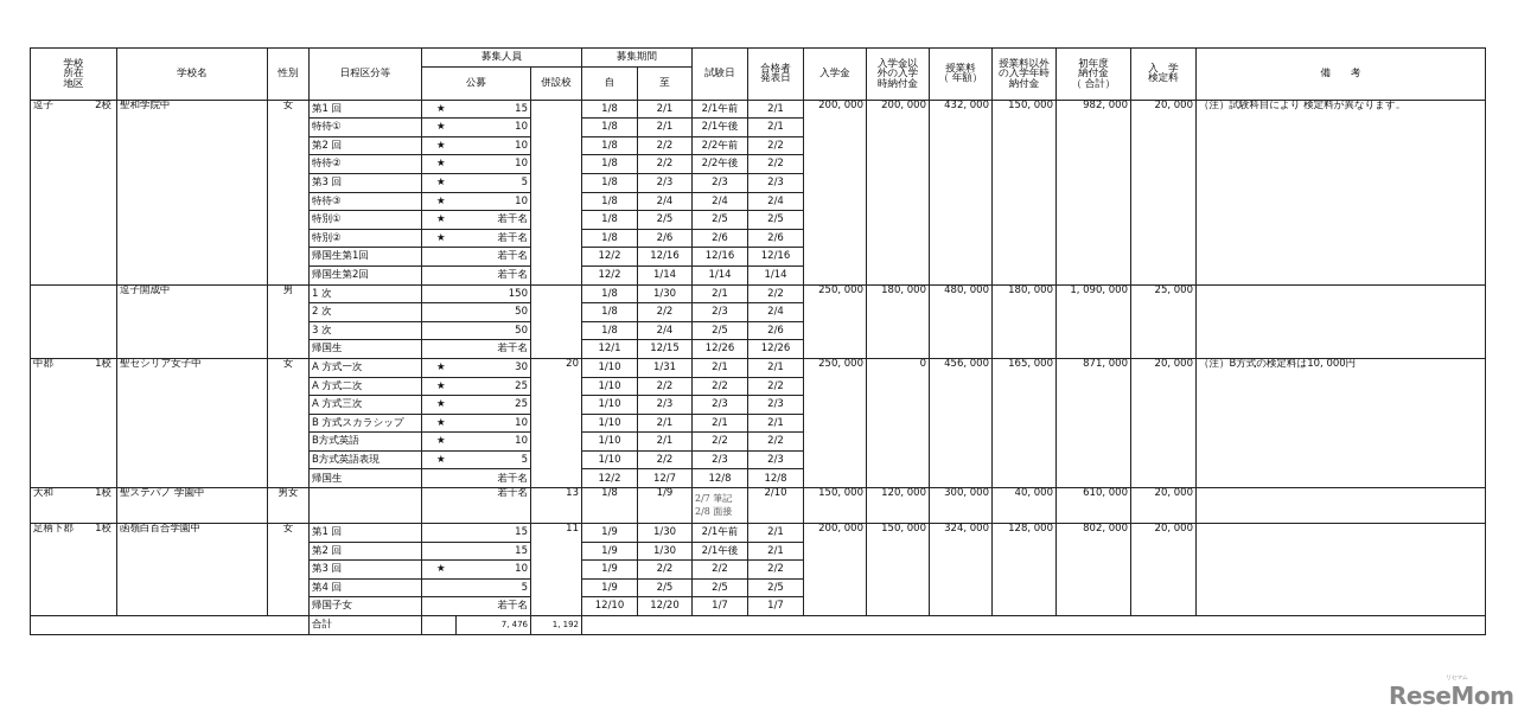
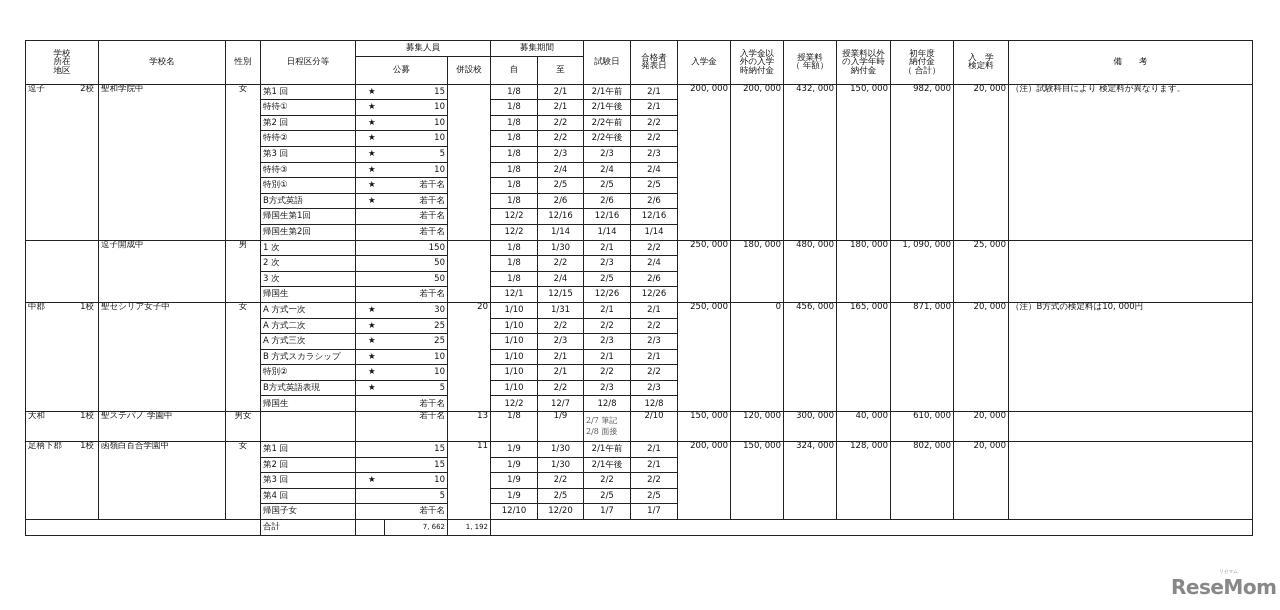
  学校 所在 地区	学校名	性別	日程区分等	募集人員	募集期間	試験日	合格者 発表日	入学金	入学金以 外の入学 時納付金	授業料 （ 年額）	授業料以外 の入学年時 納付金	初年度 納付金 （ 合計）	入 学 検定料	備 考
  公募	併設校	自	至
  逗子 2校	聖和学院中	女	第1 回	★ 15		1/8	2/1	2/1午前	2/1	200, 000	200, 000	432, 000	150, 000	982, 000	20, 000	（注）試験科目により 検定料が異なります。
  特待①	★ 10	1/8	2/1	2/1午後	2/1
  第2 回	★ 10	1/8	2/2	2/2午前	2/2
  特待②	★ 10	1/8	2/2	2/2午後	2/2
  第3 回	★ 5	1/8	2/3	2/3	2/3
  特待③	★ 10	1/8	2/4	2/4	2/4
  特別①	★ 若干名	1/8	2/5	2/5	2/5
- 特別②	★ 若干名	1/8	2/6	2/6	2/6
+ B方式英語	★ 若干名	1/8	2/6	2/6	2/6
  帰国生第1回	若干名	12/2	12/16	12/16	12/16
  帰国生第2回	若干名	12/2	1/14	1/14	1/14
  	逗子開成中	男	1 次	150		1/8	1/30	2/1	2/2	250, 000	180, 000	480, 000	180, 000	1, 090, 000	25, 000
  2 次	50	1/8	2/2	2/3	2/4
  3 次	50	1/8	2/4	2/5	2/6
  帰国生	若干名	12/1	12/15	12/26	12/26
  中郡 1校	聖セシリア女子中	女	A 方式一次	★ 30	20	1/10	1/31	2/1	2/1	250, 000	0	456, 000	165, 000	871, 000	20, 000	（注）B方式の検定料は10, 000円
  A 方式二次	★ 25	1/10	2/2	2/2	2/2
  A 方式三次	★ 25	1/10	2/3	2/3	2/3
  B 方式スカラシップ	★ 10	1/10	2/1	2/1	2/1
- B方式英語	★ 10	1/10	2/1	2/2	2/2
+ 特別②	★ 10	1/10	2/1	2/2	2/2
  B方式英語表現	★ 5	1/10	2/2	2/3	2/3
  帰国生	若干名	12/2	12/7	12/8	12/8
  大和 1校	聖ステパノ 学園中	男女		若干名	13	1/8	1/9	2/7 筆記 2/8 面接	2/10	150, 000	120, 000	300, 000	40, 000	610, 000	20, 000
  足柄下郡 1校	函嶺白百合学園中	女	第1 回	15	11	1/9	1/30	2/1午前	2/1	200, 000	150, 000	324, 000	128, 000	802, 000	20, 000
  第2 回	15	1/9	1/30	2/1午後	2/1
  第3 回	★ 10	1/9	2/2	2/2	2/2
  第4 回	5	1/9	2/5	2/5	2/5
  帰国子女	若干名	12/10	12/20	1/7	1/7
- 	合計	7, 476	1, 192
+ 	合計	7, 662	1, 192
  ReseMom
